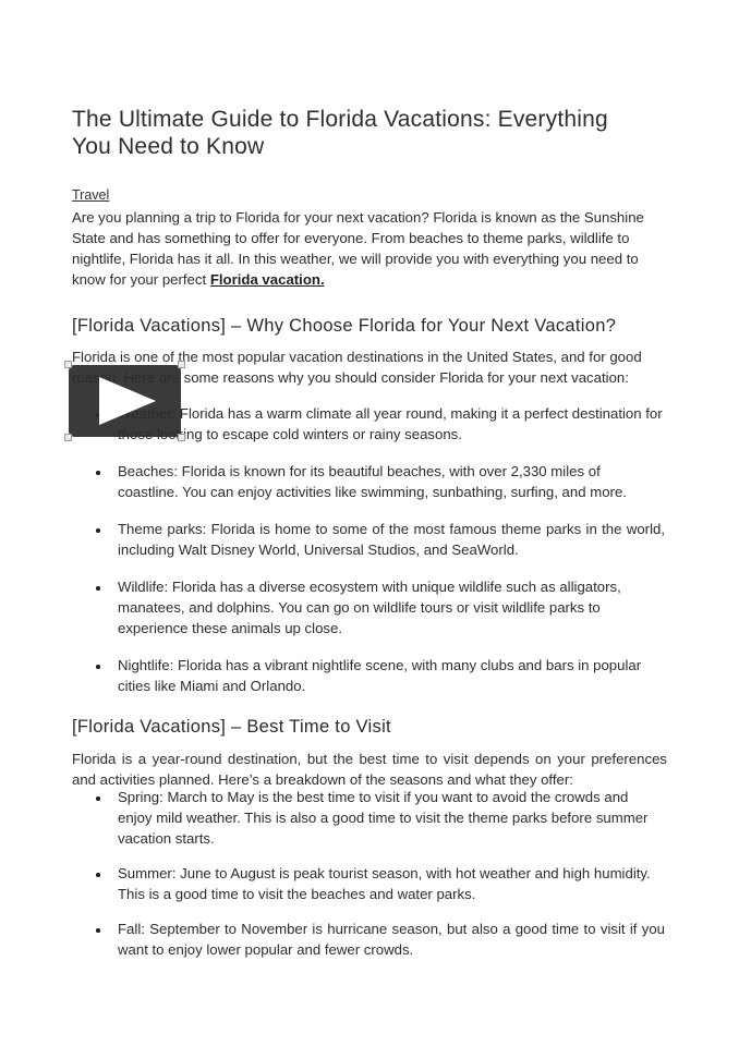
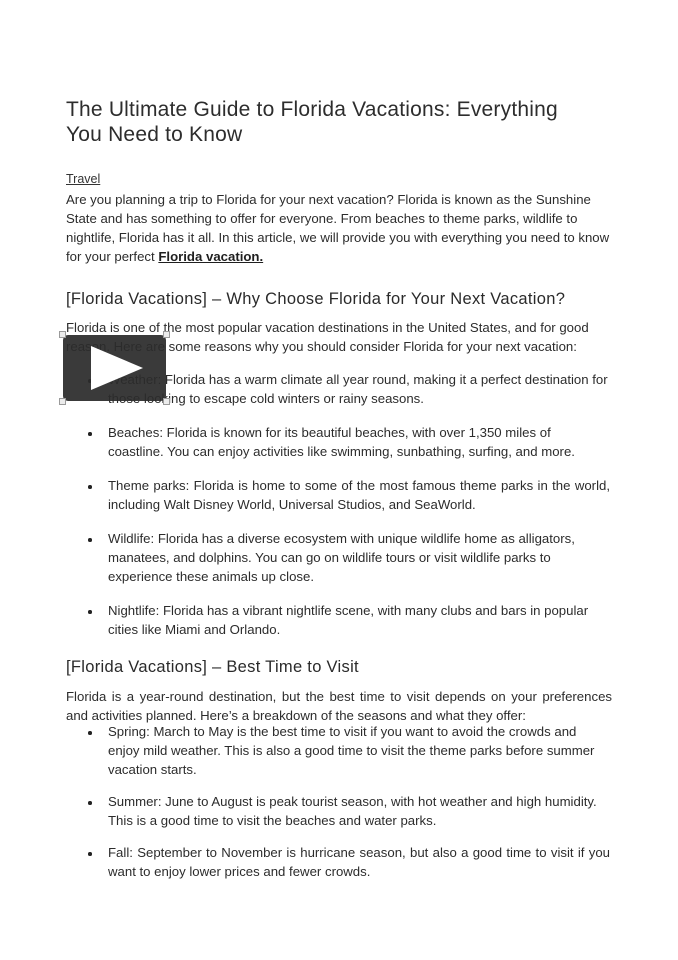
  The Ultimate Guide to Florida Vacations: Everything You Need to Know
  Travel
- Are you planning a trip to Florida for your next vacation? Florida is known as the Sunshine State and has something to offer for everyone. From beaches to theme parks, wildlife to nightlife, Florida has it all. In this weather, we will provide you with everything you need to know for your perfect Florida vacation.
+ Are you planning a trip to Florida for your next vacation? Florida is known as the Sunshine State and has something to offer for everyone. From beaches to theme parks, wildlife to nightlife, Florida has it all. In this article, we will provide you with everything you need to know for your perfect Florida vacation.
  [Florida Vacations] – Why Choose Florida for Your Next Vacation?
  Florida is one of the most popular vacation destinations in the United States, and for good some reasons why you should consider Florida for your next vacation:
  Florida has a warm climate all year round, making it a perfect destination for ng to escape cold winters or rainy seasons.
- Beaches: Florida is known for its beautiful beaches, with over 2,330 miles of coastline. You can enjoy activities like swimming, sunbathing, surfing, and more.
+ Beaches: Florida is known for its beautiful beaches, with over 1,350 miles of coastline. You can enjoy activities like swimming, sunbathing, surfing, and more.
  Theme parks: Florida is home to some of the most famous theme parks in the world, including Walt Disney World, Universal Studios, and SeaWorld.
- Wildlife: Florida has a diverse ecosystem with unique wildlife such as alligators, manatees, and dolphins. You can go on wildlife tours or visit wildlife parks to experience these animals up close.
+ Wildlife: Florida has a diverse ecosystem with unique wildlife home as alligators, manatees, and dolphins. You can go on wildlife tours or visit wildlife parks to experience these animals up close.
  Nightlife: Florida has a vibrant nightlife scene, with many clubs and bars in popular cities like Miami and Orlando.
  [Florida Vacations] – Best Time to Visit
  Florida is a year-round destination, but the best time to visit depends on your preferences and activities planned. Here’s a breakdown of the seasons and what they offer:
  Spring: March to May is the best time to visit if you want to avoid the crowds and enjoy mild weather. This is also a good time to visit the theme parks before summer vacation starts.
  Summer: June to August is peak tourist season, with hot weather and high humidity. This is a good time to visit the beaches and water parks.
- Fall: September to November is hurricane season, but also a good time to visit if you want to enjoy lower popular and fewer crowds.
+ Fall: September to November is hurricane season, but also a good time to visit if you want to enjoy lower prices and fewer crowds.
